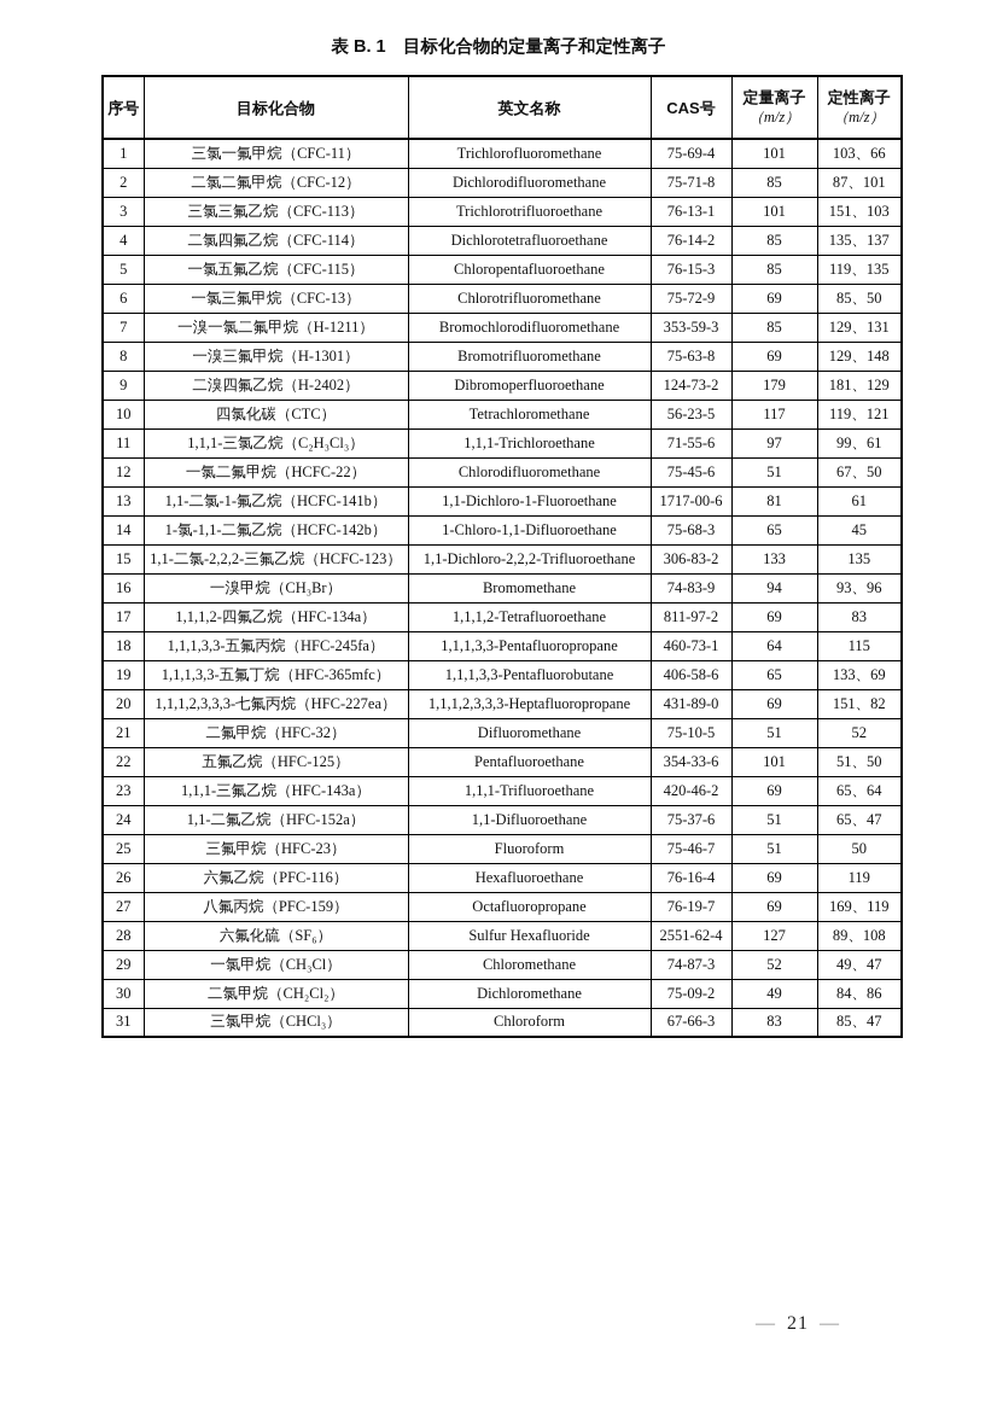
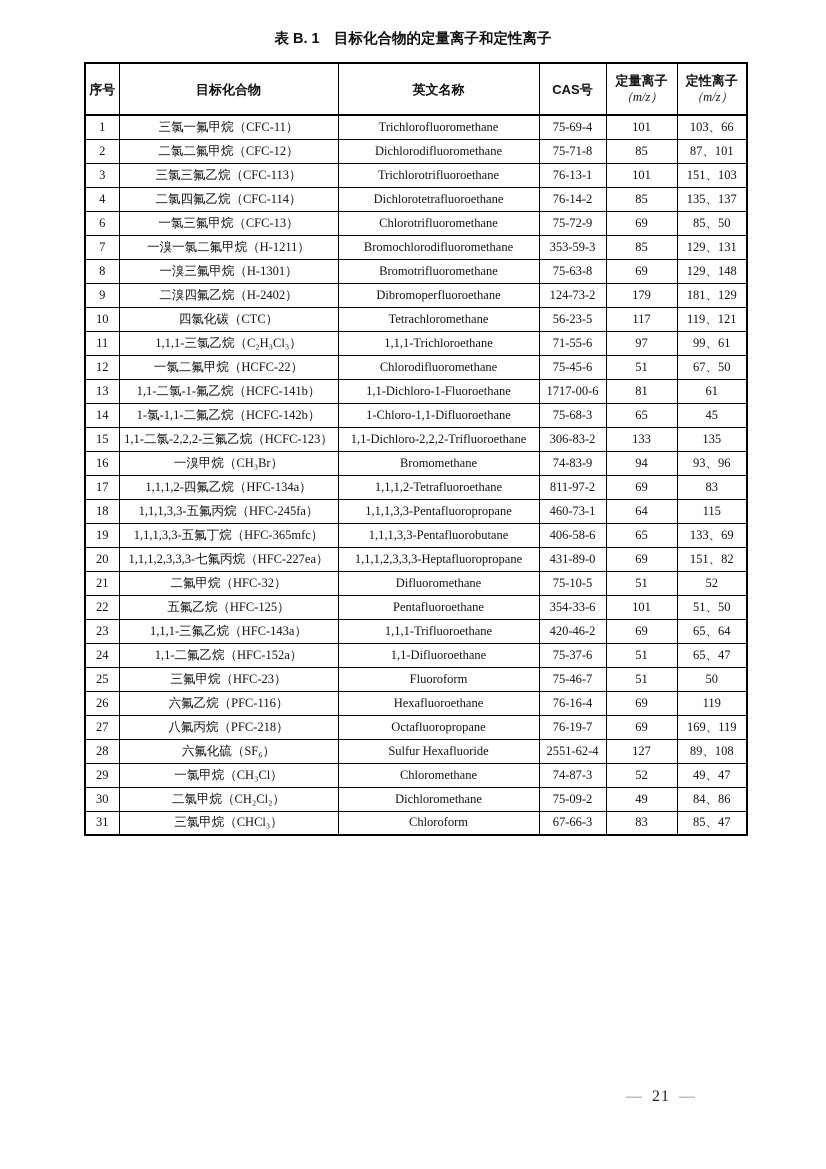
  表 B. 1 目标化合物的定量离子和定性离子
  序号	目标化合物	英文名称	CAS号	定量离子 （m/z）	定性离子 （m/z）
  1	三氯一氟甲烷（CFC-11）	Trichlorofluoromethane	75-69-4	101	103、66
  2	二氯二氟甲烷（CFC-12）	Dichlorodifluoromethane	75-71-8	85	87、101
  3	三氯三氟乙烷（CFC-113）	Trichlorotrifluoroethane	76-13-1	101	151、103
  4	二氯四氟乙烷（CFC-114）	Dichlorotetrafluoroethane	76-14-2	85	135、137
- 5	一氯五氟乙烷（CFC-115）	Chloropentafluoroethane	76-15-3	85	119、135
  6	一氯三氟甲烷（CFC-13）	Chlorotrifluoromethane	75-72-9	69	85、50
  7	一溴一氯二氟甲烷（H-1211）	Bromochlorodifluoromethane	353-59-3	85	129、131
  8	一溴三氟甲烷（H-1301）	Bromotrifluoromethane	75-63-8	69	129、148
  9	二溴四氟乙烷（H-2402）	Dibromoperfluoroethane	124-73-2	179	181、129
  10	四氯化碳（CTC）	Tetrachloromethane	56-23-5	117	119、121
  11	1,1,1-三氯乙烷（C₂H₃Cl₃）	1,1,1-Trichloroethane	71-55-6	97	99、61
  12	一氯二氟甲烷（HCFC-22）	Chlorodifluoromethane	75-45-6	51	67、50
  13	1,1-二氯-1-氟乙烷（HCFC-141b）	1,1-Dichloro-1-Fluoroethane	1717-00-6	81	61
  14	1-氯-1,1-二氟乙烷（HCFC-142b）	1-Chloro-1,1-Difluoroethane	75-68-3	65	45
  15	1,1-二氯-2,2,2-三氟乙烷（HCFC-123）	1,1-Dichloro-2,2,2-Trifluoroethane	306-83-2	133	135
  16	一溴甲烷（CH₃Br）	Bromomethane	74-83-9	94	93、96
  17	1,1,1,2-四氟乙烷（HFC-134a）	1,1,1,2-Tetrafluoroethane	811-97-2	69	83
  18	1,1,1,3,3-五氟丙烷（HFC-245fa）	1,1,1,3,3-Pentafluoropropane	460-73-1	64	115
  19	1,1,1,3,3-五氟丁烷（HFC-365mfc）	1,1,1,3,3-Pentafluorobutane	406-58-6	65	133、69
  20	1,1,1,2,3,3,3-七氟丙烷（HFC-227ea）	1,1,1,2,3,3,3-Heptafluoropropane	431-89-0	69	151、82
  21	二氟甲烷（HFC-32）	Difluoromethane	75-10-5	51	52
  22	五氟乙烷（HFC-125）	Pentafluoroethane	354-33-6	101	51、50
  23	1,1,1-三氟乙烷（HFC-143a）	1,1,1-Trifluoroethane	420-46-2	69	65、64
  24	1,1-二氟乙烷（HFC-152a）	1,1-Difluoroethane	75-37-6	51	65、47
  25	三氟甲烷（HFC-23）	Fluoroform	75-46-7	51	50
  26	六氟乙烷（PFC-116）	Hexafluoroethane	76-16-4	69	119
- 27	八氟丙烷（PFC-159）	Octafluoropropane	76-19-7	69	169、119
+ 27	八氟丙烷（PFC-218）	Octafluoropropane	76-19-7	69	169、119
  28	六氟化硫（SF₆）	Sulfur Hexafluoride	2551-62-4	127	89、108
  29	一氯甲烷（CH₃Cl）	Chloromethane	74-87-3	52	49、47
  30	二氯甲烷（CH₂Cl₂）	Dichloromethane	75-09-2	49	84、86
  31	三氯甲烷（CHCl₃）	Chloroform	67-66-3	83	85、47
  — 21 —
